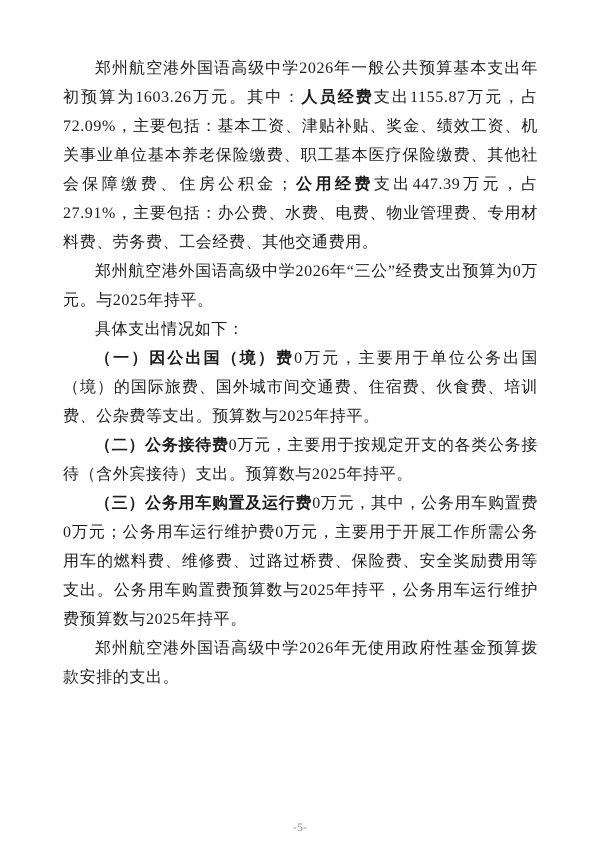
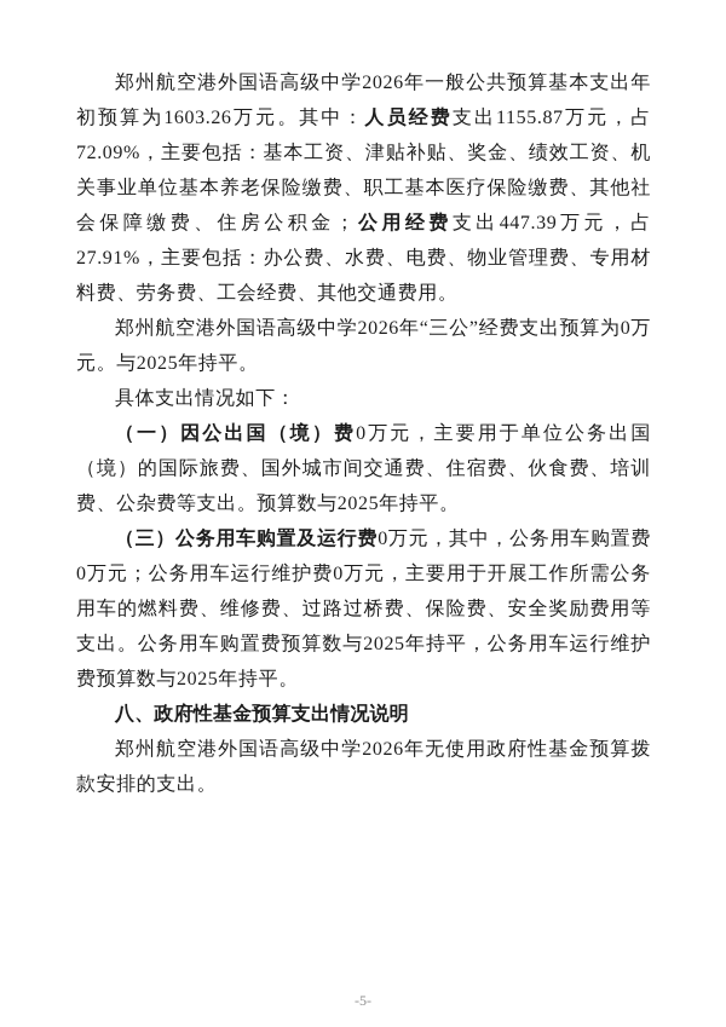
  郑州航空港外国语高级中学2026年一般公共预算基本支出年初预算为1603.26万元。其中：人员经费支出1155.87万元，占72.09%，主要包括：基本工资、津贴补贴、奖金、绩效工资、机关事业单位基本养老保险缴费、职工基本医疗保险缴费、其他社会保障缴费、住房公积金；公用经费支出447.39万元，占27.91%，主要包括：办公费、水费、电费、物业管理费、专用材料费、劳务费、工会经费、其他交通费用。
  郑州航空港外国语高级中学2026年“三公”经费支出预算为0万元。与2025年持平。
  具体支出情况如下：
  （一）因公出国（境）费0万元，主要用于单位公务出国（境）的国际旅费、国外城市间交通费、住宿费、伙食费、培训费、公杂费等支出。预算数与2025年持平。
- （二）公务接待费0万元，主要用于按规定开支的各类公务接待（含外宾接待）支出。预算数与2025年持平。
  （三）公务用车购置及运行费0万元，其中，公务用车购置费0万元；公务用车运行维护费0万元，主要用于开展工作所需公务用车的燃料费、维修费、过路过桥费、保险费、安全奖励费用等支出。公务用车购置费预算数与2025年持平，公务用车运行维护费预算数与2025年持平。
+ 八、政府性基金预算支出情况说明
  郑州航空港外国语高级中学2026年无使用政府性基金预算拨款安排的支出。
  -5-
